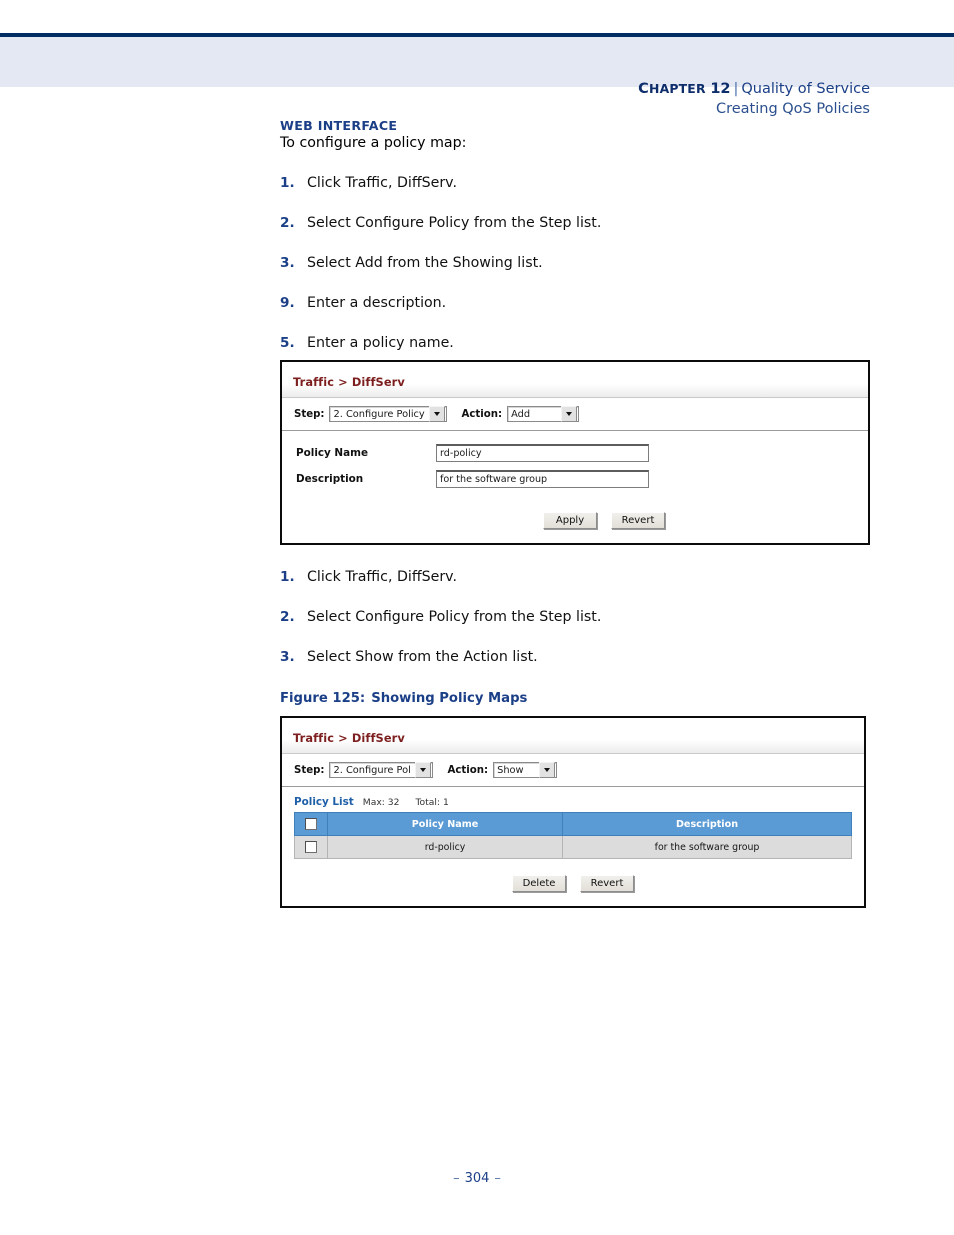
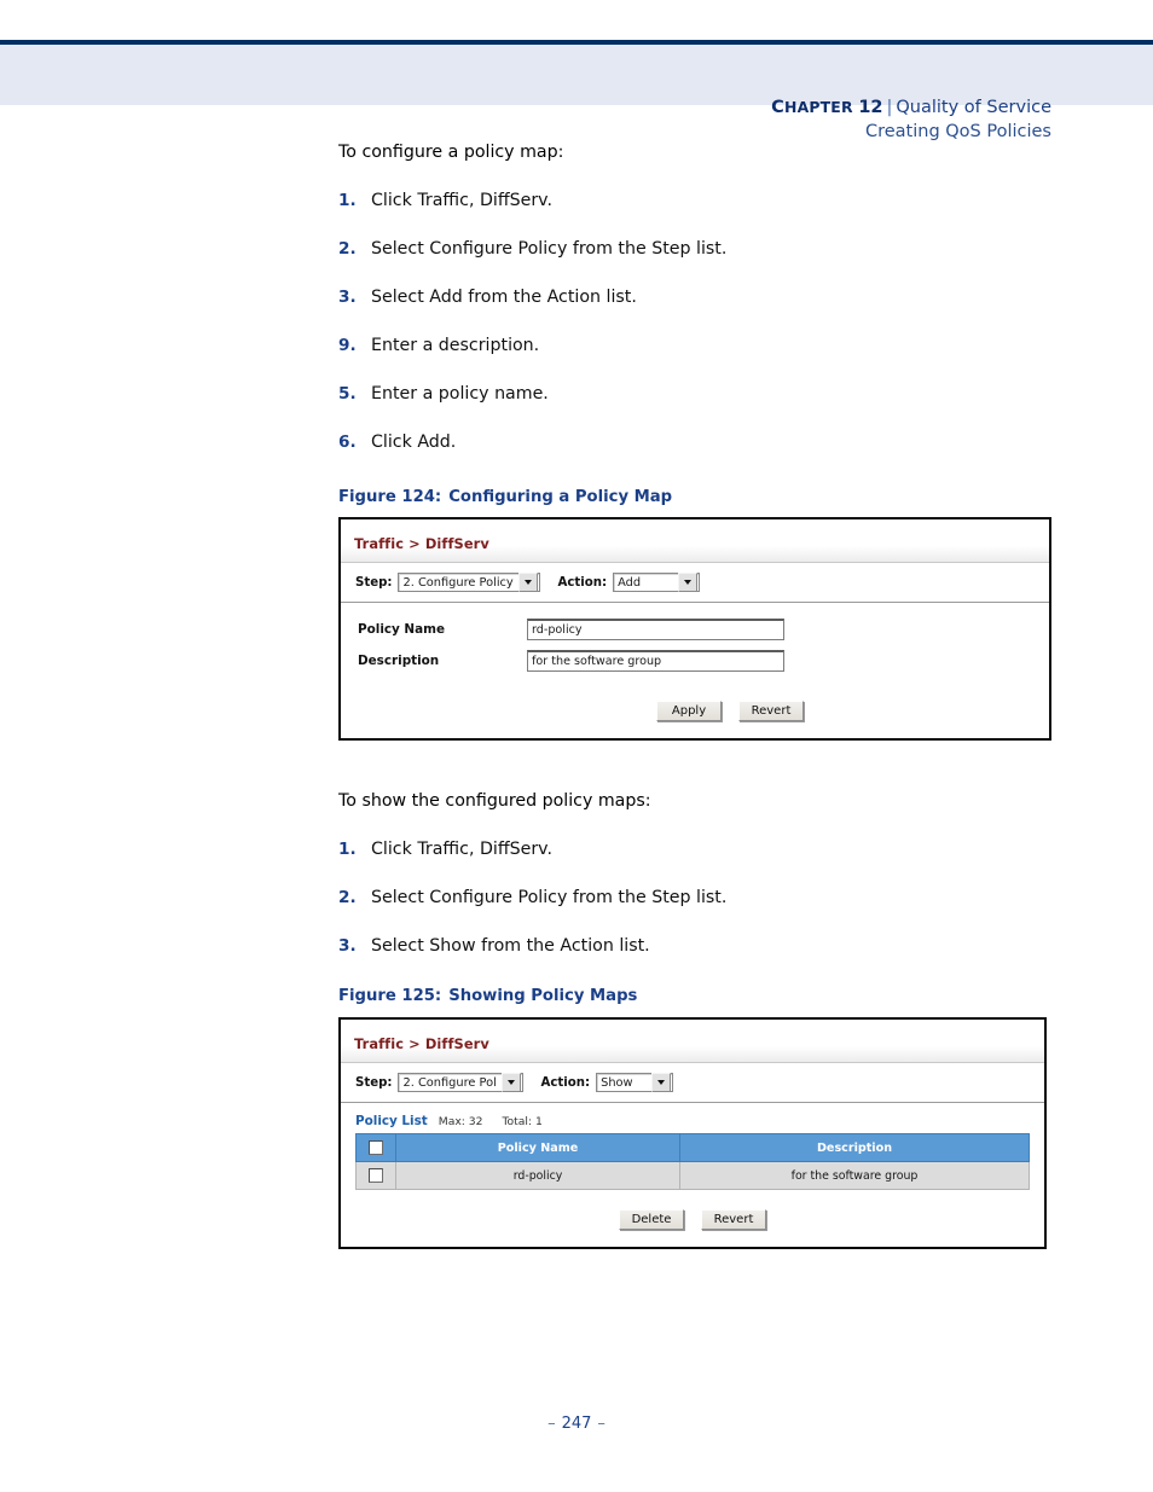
  CHAPTER 12 | Quality of Service
  Creating QoS Policies
- WEB INTERFACE
  To configure a policy map:
  1.
  Click Traffic, DiffServ.
  2.
  Select Configure Policy from the Step list.
  3.
- Select Add from the Showing list.
+ Select Add from the Action list.
  9.
  Enter a description.
  5.
  Enter a policy name.
+ 6.
+ Click Add.
+ Figure 124: Configuring a Policy Map
  Traffic > DiffServ
  Step:
  2. Configure Policy
  Action:
  Add
  Policy Name
  rd-policy
  Description
  for the software group
  Apply
  Revert
+ To show the configured policy maps:
  1.
  Click Traffic, DiffServ.
  2.
  Select Configure Policy from the Step list.
  3.
  Select Show from the Action list.
  Figure 125: Showing Policy Maps
  Traffic > DiffServ
  Step:
  2. Configure Pol
  Action:
  Show
  Policy List
  Max: 32
  Total: 1
  	Policy Name	Description
  	rd-policy	for the software group
  Delete
  Revert
- – 304 –
+ – 247 –
